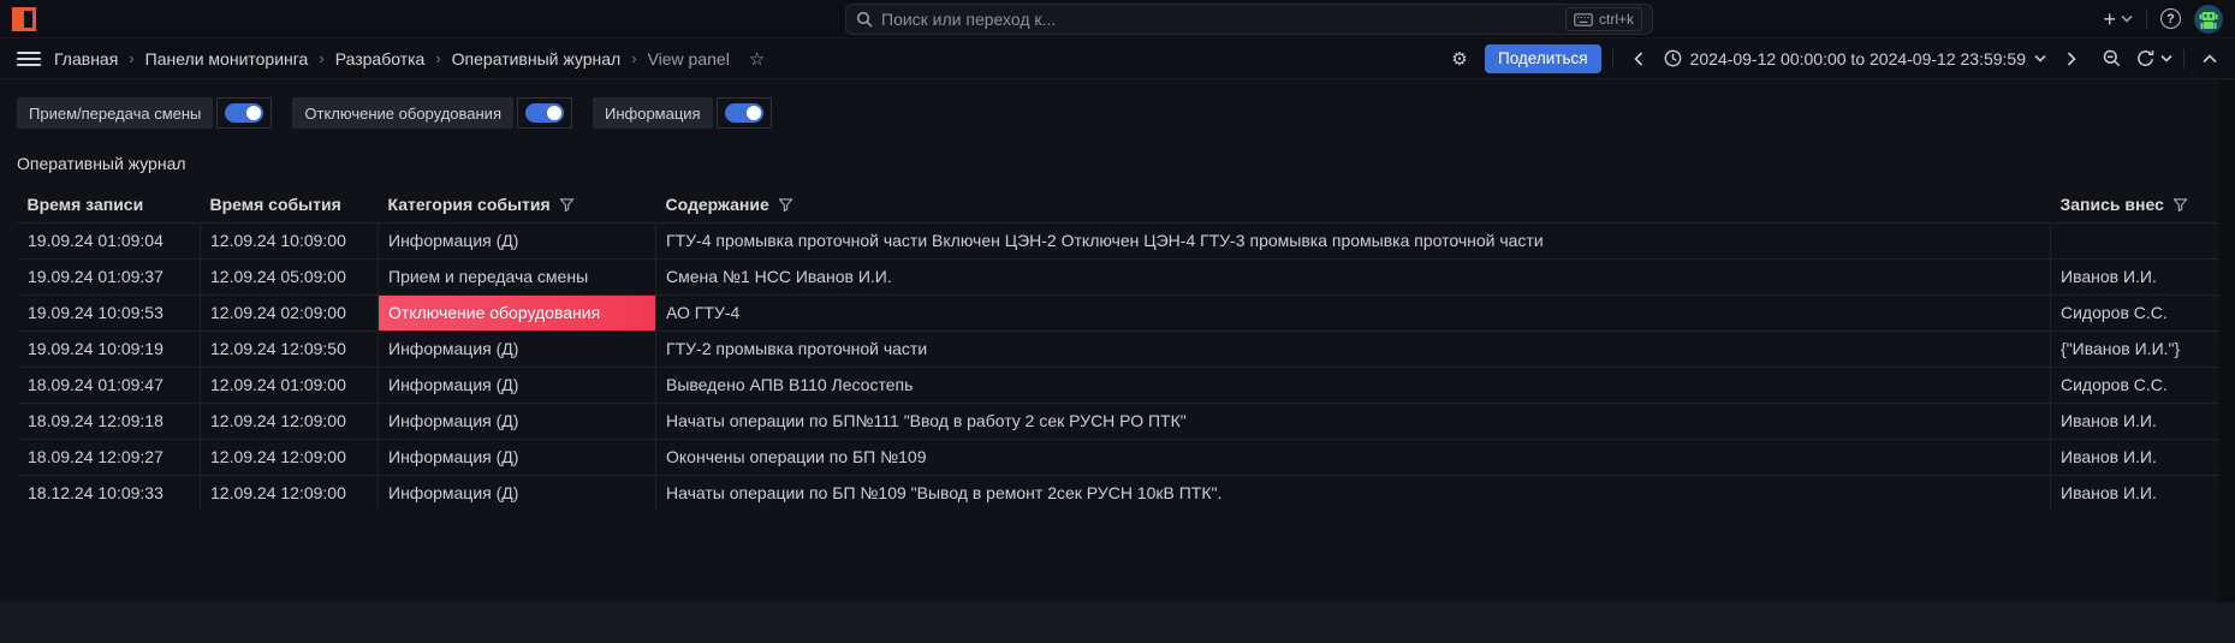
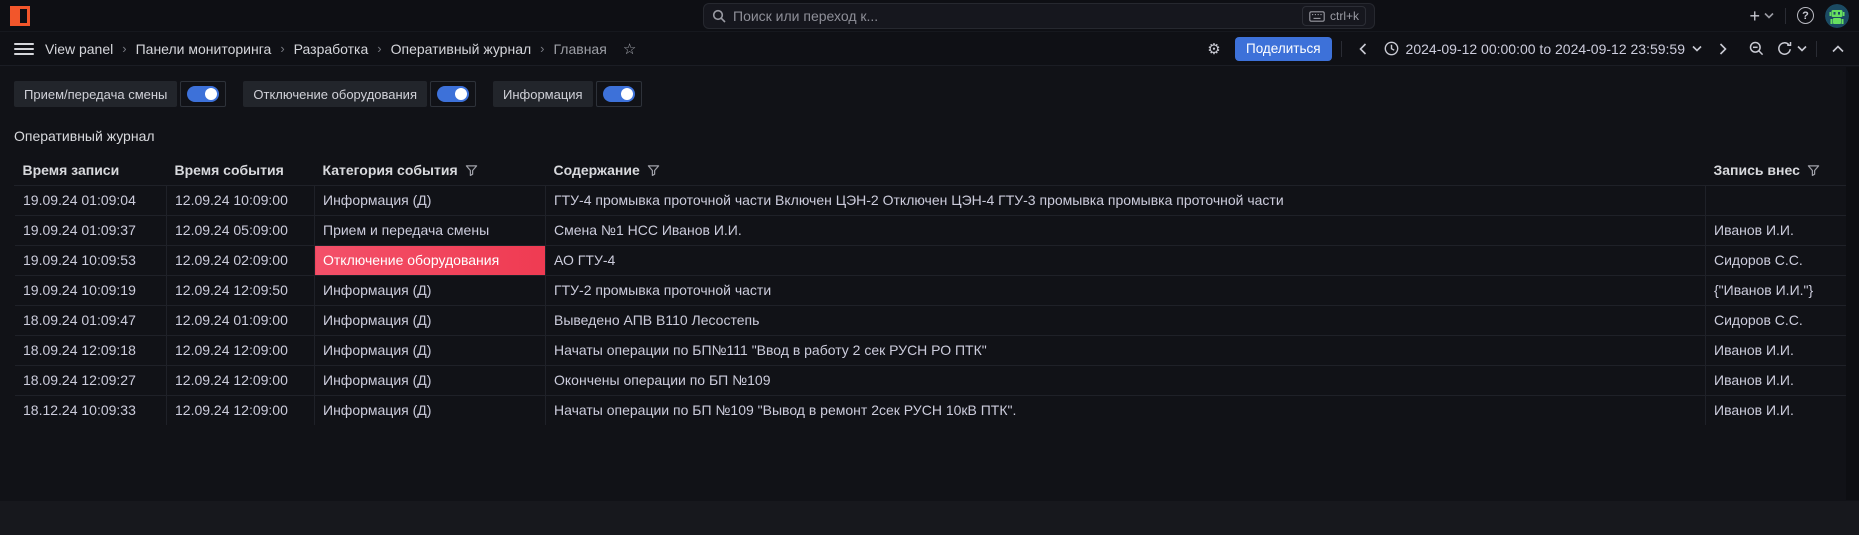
  Поиск или переход к...
  ctrl+k
  +
  ?
- Главная
+ View panel
  ›
  Панели мониторинга
  ›
  Разработка
  ›
  Оперативный журнал
  ›
- View panel
+ Главная
  ☆
  ⚙
  Поделиться
  2024-09-12 00:00:00 to 2024-09-12 23:59:59
  Прием/передача смены
  Отключение оборудования
  Информация
  Оперативный журнал
  Время записи	Время события	Категория события	Содержание	Запись внес
  19.09.24 01:09:04	12.09.24 10:09:00	Информация (Д)	ГТУ-4 промывка проточной части Включен ЦЭН-2 Отключен ЦЭН-4 ГТУ-3 промывка промывка проточной части
  19.09.24 01:09:37	12.09.24 05:09:00	Прием и передача смены	Смена №1 НСС Иванов И.И.	Иванов И.И.
  19.09.24 10:09:53	12.09.24 02:09:00	Отключение оборудования	АО ГТУ-4	Сидоров С.С.
  19.09.24 10:09:19	12.09.24 12:09:50	Информация (Д)	ГТУ-2 промывка проточной части	{"Иванов И.И."}
  18.09.24 01:09:47	12.09.24 01:09:00	Информация (Д)	Выведено АПВ В110 Лесостепь	Сидоров С.С.
  18.09.24 12:09:18	12.09.24 12:09:00	Информация (Д)	Начаты операции по БП№111 "Ввод в работу 2 сек РУСН РО ПТК"	Иванов И.И.
  18.09.24 12:09:27	12.09.24 12:09:00	Информация (Д)	Окончены операции по БП №109	Иванов И.И.
  18.12.24 10:09:33	12.09.24 12:09:00	Информация (Д)	Начаты операции по БП №109 "Вывод в ремонт 2сек РУСН 10кВ ПТК".	Иванов И.И.
